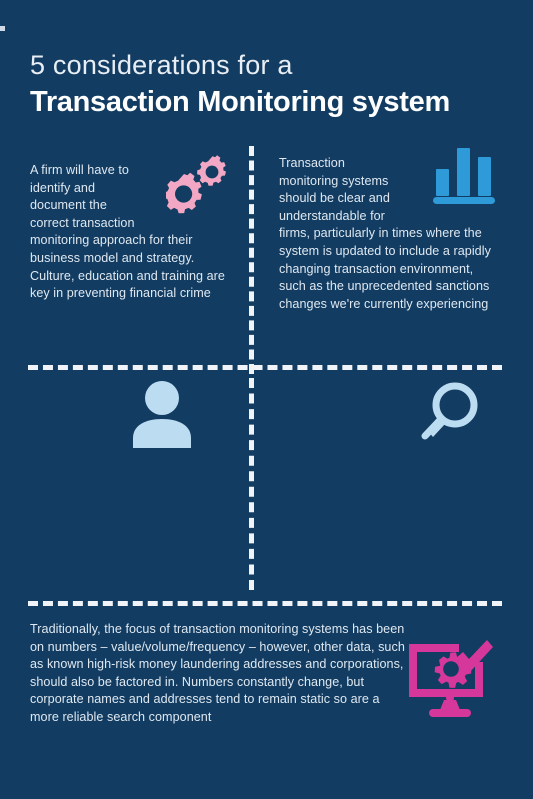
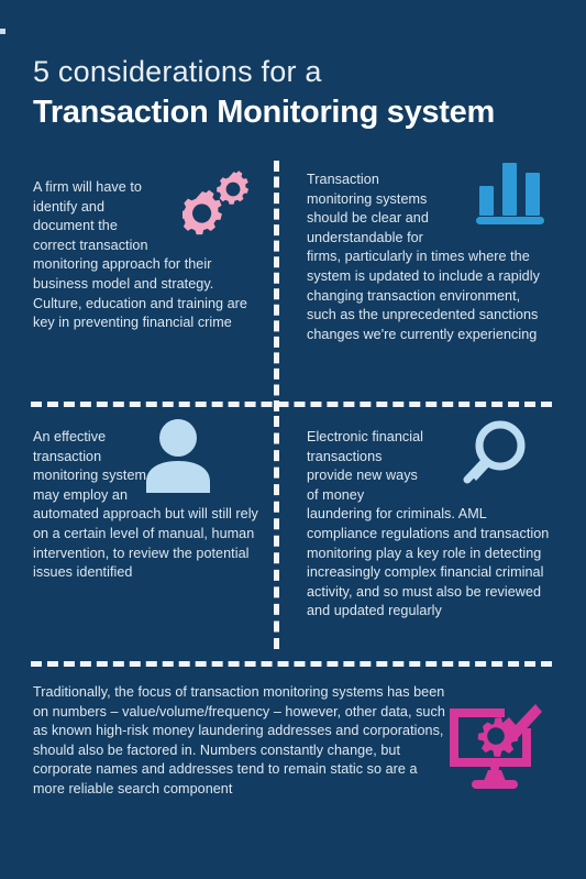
  5 considerations for a
  Transaction Monitoring system
  A firm will have to identify and document the correct transaction monitoring approach for their business model and strategy. Culture, education and training are key in preventing financial crime
  Transaction monitoring systems should be clear and understandable for firms, particularly in times where the system is updated to include a rapidly changing transaction environment, such as the unprecedented sanctions changes we're currently experiencing
+ An effective transaction monitoring system may employ an automated approach but will still rely on a certain level of manual, human intervention, to review the potential issues identified
+ Electronic financial transactions provide new ways of money laundering for criminals. AML compliance regulations and transaction monitoring play a key role in detecting increasingly complex financial criminal activity, and so must also be reviewed and updated regularly
  Traditionally, the focus of transaction monitoring systems has been on numbers – value/volume/frequency – however, other data, such as known high-risk money laundering addresses and corporations, should also be factored in. Numbers constantly change, but corporate names and addresses tend to remain static so are a more reliable search component
